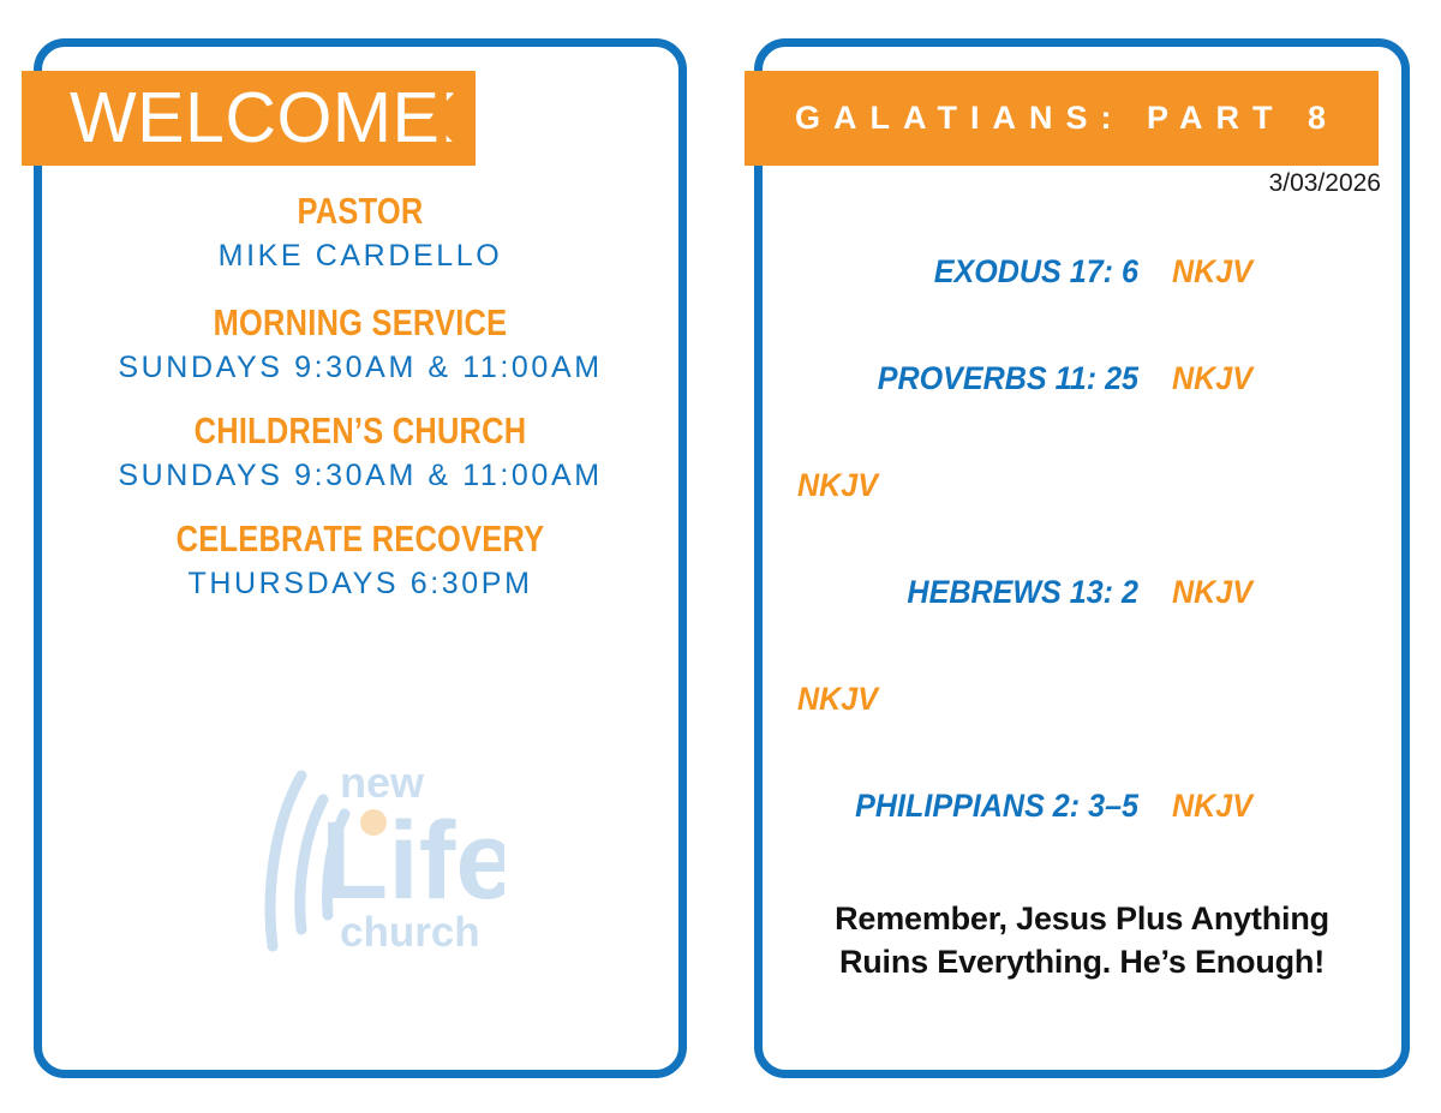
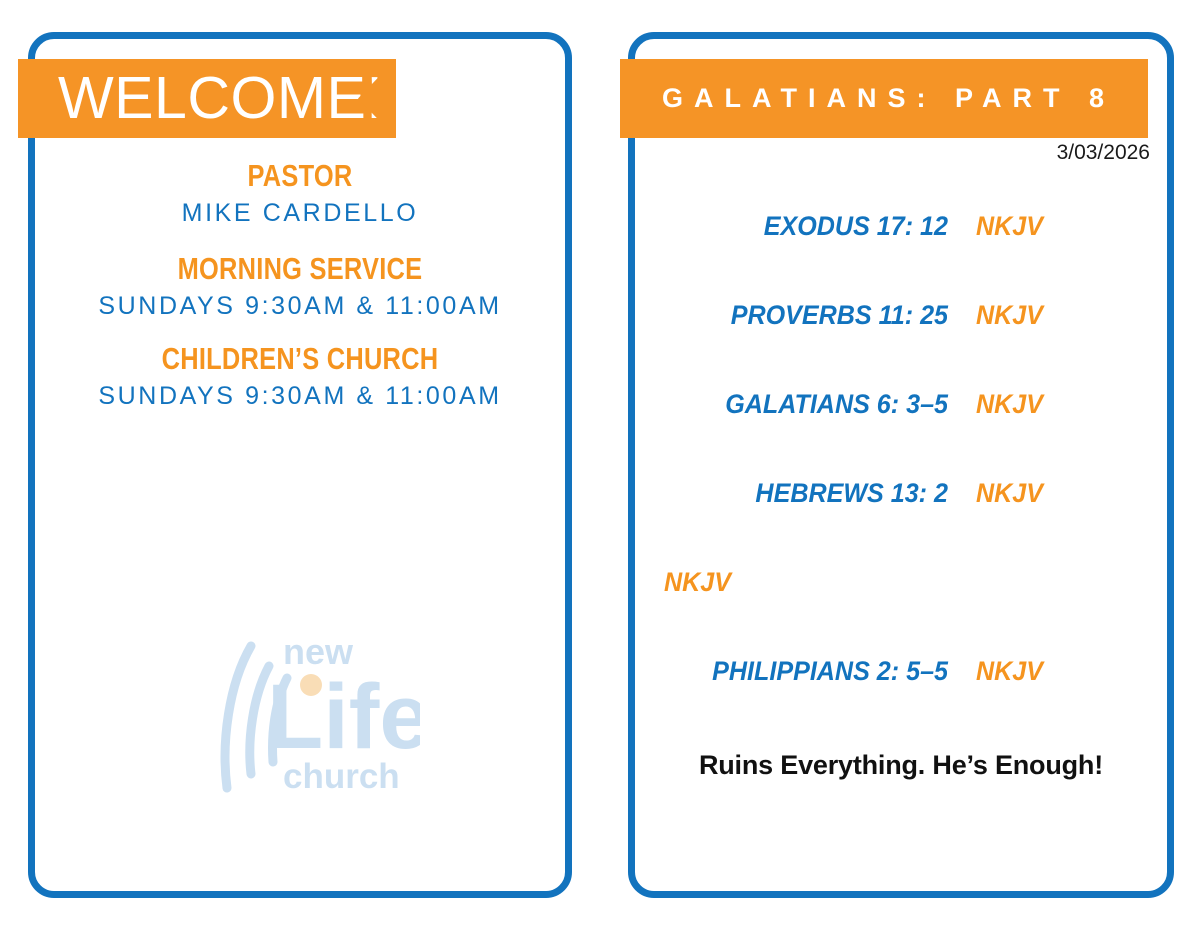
  WELCOME
  PASTOR
  MIKE CARDELLO
  MORNING SERVICE
  SUNDAYS 9:30AM & 11:00AM
  CHILDREN’S CHURCH
  SUNDAYS 9:30AM & 11:00AM
- CELEBRATE RECOVERY
- THURSDAYS 6:30PM
  new
  Life
  church
  GALATIANS: PART 8
  3/03/2026
- EXODUS 17: 6
+ EXODUS 17: 12
  NKJV
  PROVERBS 11: 25
  NKJV
+ GALATIANS 6: 3–5
  NKJV
  HEBREWS 13: 2
  NKJV
  NKJV
- PHILIPPIANS 2: 3–5
+ PHILIPPIANS 2: 5–5
  NKJV
- Remember, Jesus Plus Anything
  Ruins Everything. He’s Enough!
